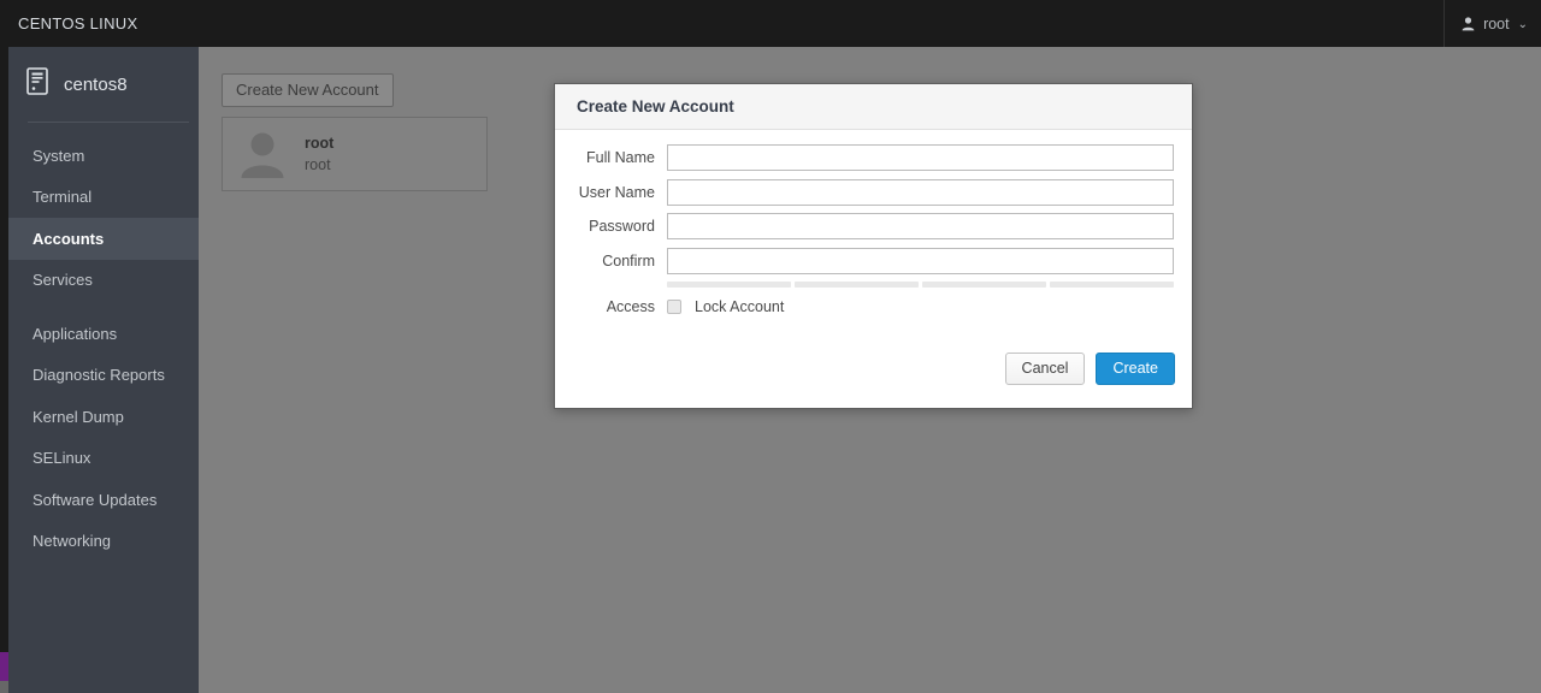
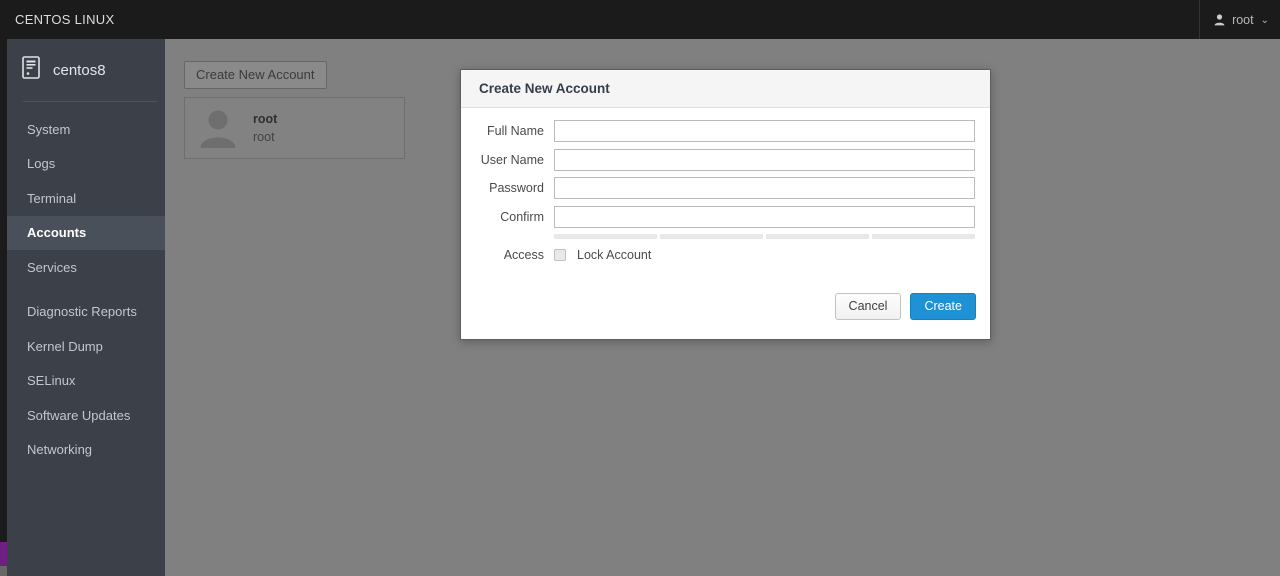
  CENTOS LINUX
  root
  ⌄
  centos8
  System
+ Logs
  Terminal
  Accounts
  Services
- Applications
  Diagnostic Reports
  Kernel Dump
  SELinux
  Software Updates
  Networking
  Create New Account
  root
  root
  Create New Account
  Full Name
  User Name
  Password
  Confirm
  Access
  Lock Account
  Cancel
  Create
